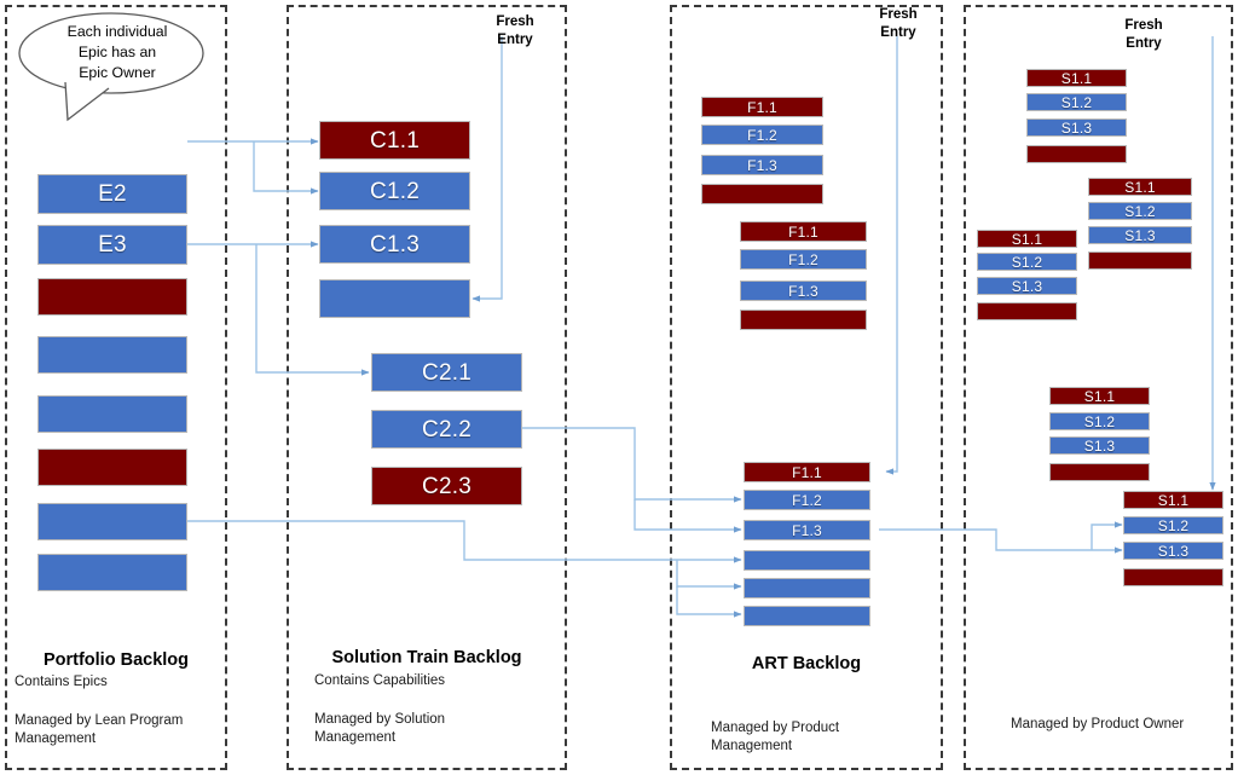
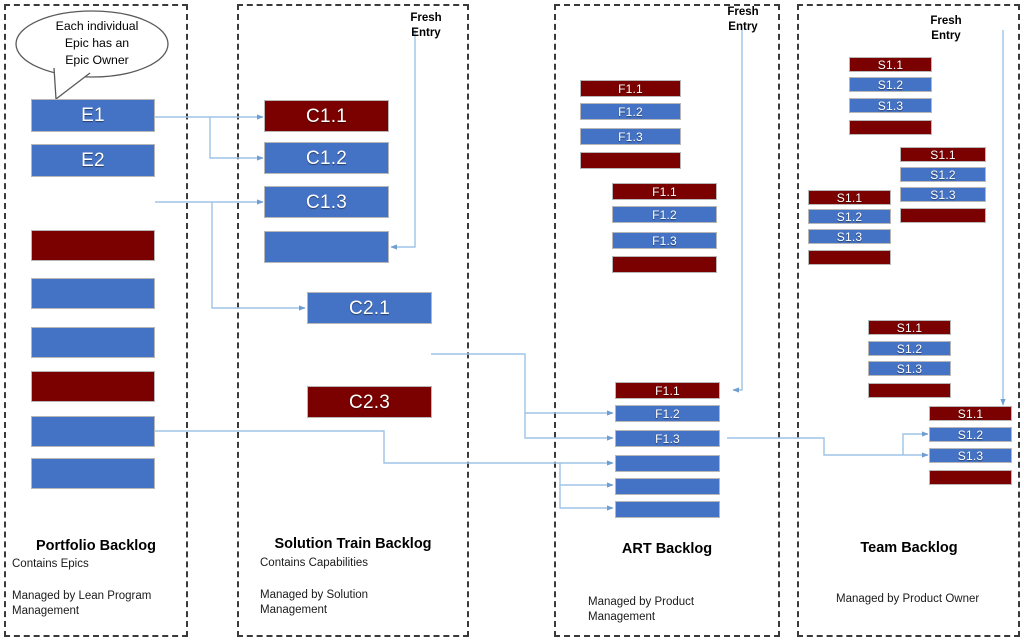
  Each individual
  Epic has an
  Epic Owner
  Fresh
  Entry
  Fresh
  Entry
  Fresh
  Entry
+ E1
  E2
- E3
  C1.1
  C1.2
  C1.3
  C2.1
- C2.2
  C2.3
  F1.1
  F1.2
  F1.3
  F1.1
  F1.2
  F1.3
  F1.1
  F1.2
  F1.3
  S1.1
  S1.2
  S1.3
  S1.1
  S1.2
  S1.3
  S1.1
  S1.2
  S1.3
  S1.1
  S1.2
  S1.3
  S1.1
  S1.2
  S1.3
  Portfolio Backlog
  Contains Epics
  Managed by Lean Program
  Management
  Solution Train Backlog
  Contains Capabilities
  Managed by Solution
  Management
  ART Backlog
  Managed by Product
  Management
+ Team Backlog
  Managed by Product Owner
